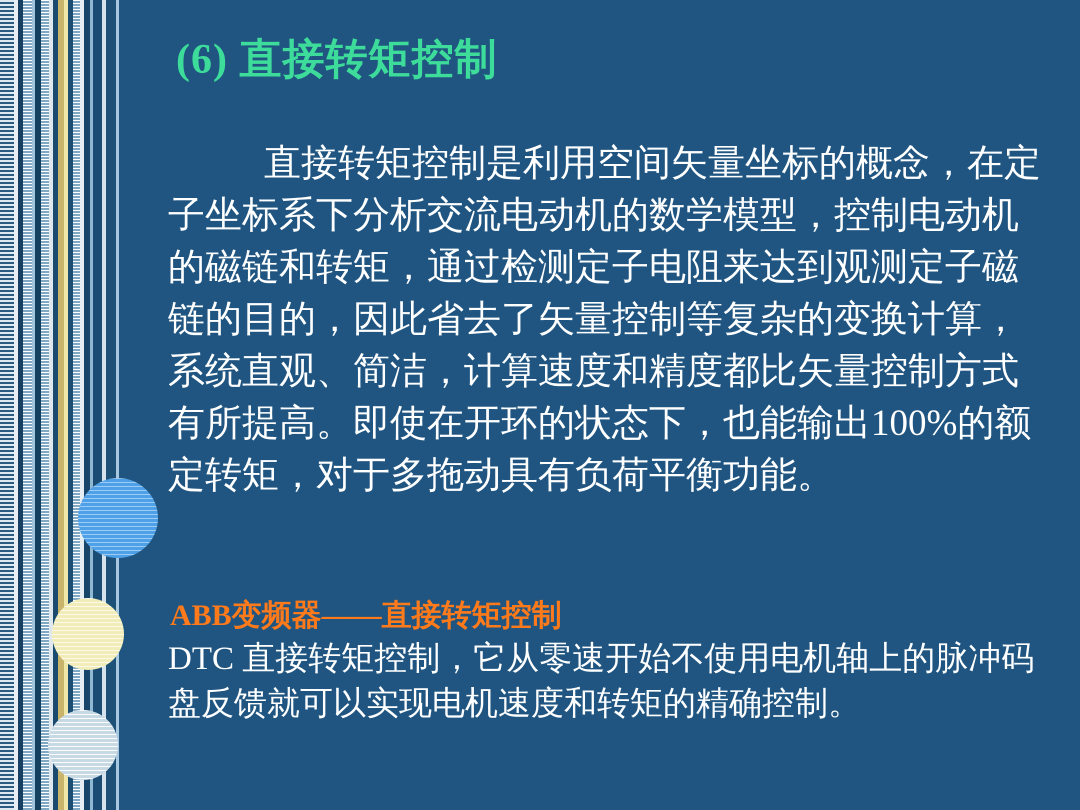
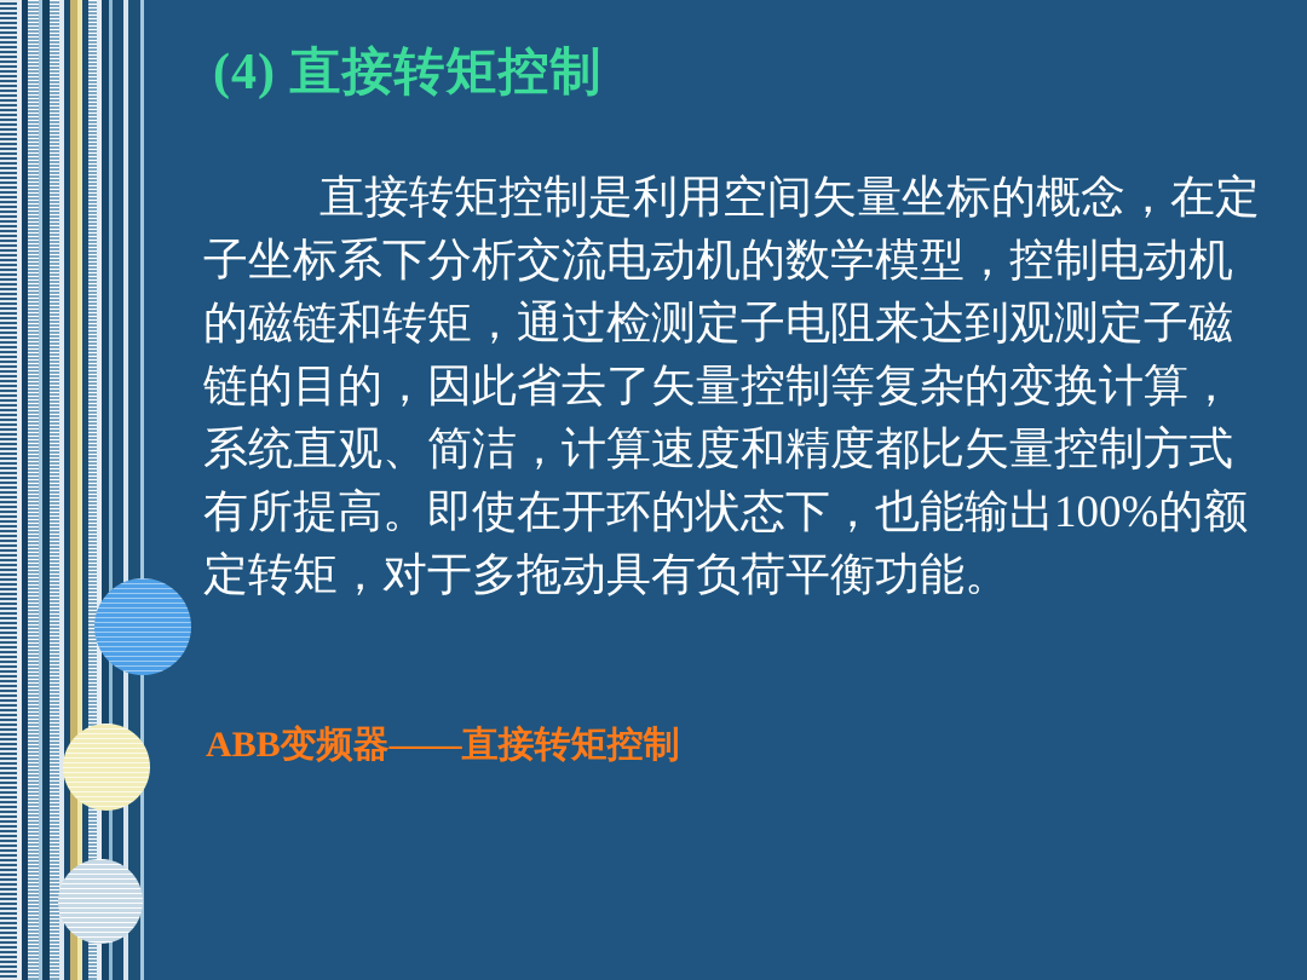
- (6) 直接转矩控制
+ (4) 直接转矩控制
  直接转矩控制是利用空间矢量坐标的概念，在定子坐标系下分析交流电动机的数学模型，控制电动机的磁链和转矩，通过检测定子电阻来达到观测定子磁链的目的，因此省去了矢量控制等复杂的变换计算，系统直观、简洁，计算速度和精度都比矢量控制方式有所提高。即使在开环的状态下，也能输出100%的额定转矩，对于多拖动具有负荷平衡功能。
  ABB变频器——直接转矩控制
- DTC 直接转矩控制，它从零速开始不使用电机轴上的脉冲码盘反馈就可以实现电机速度和转矩的精确控制。
